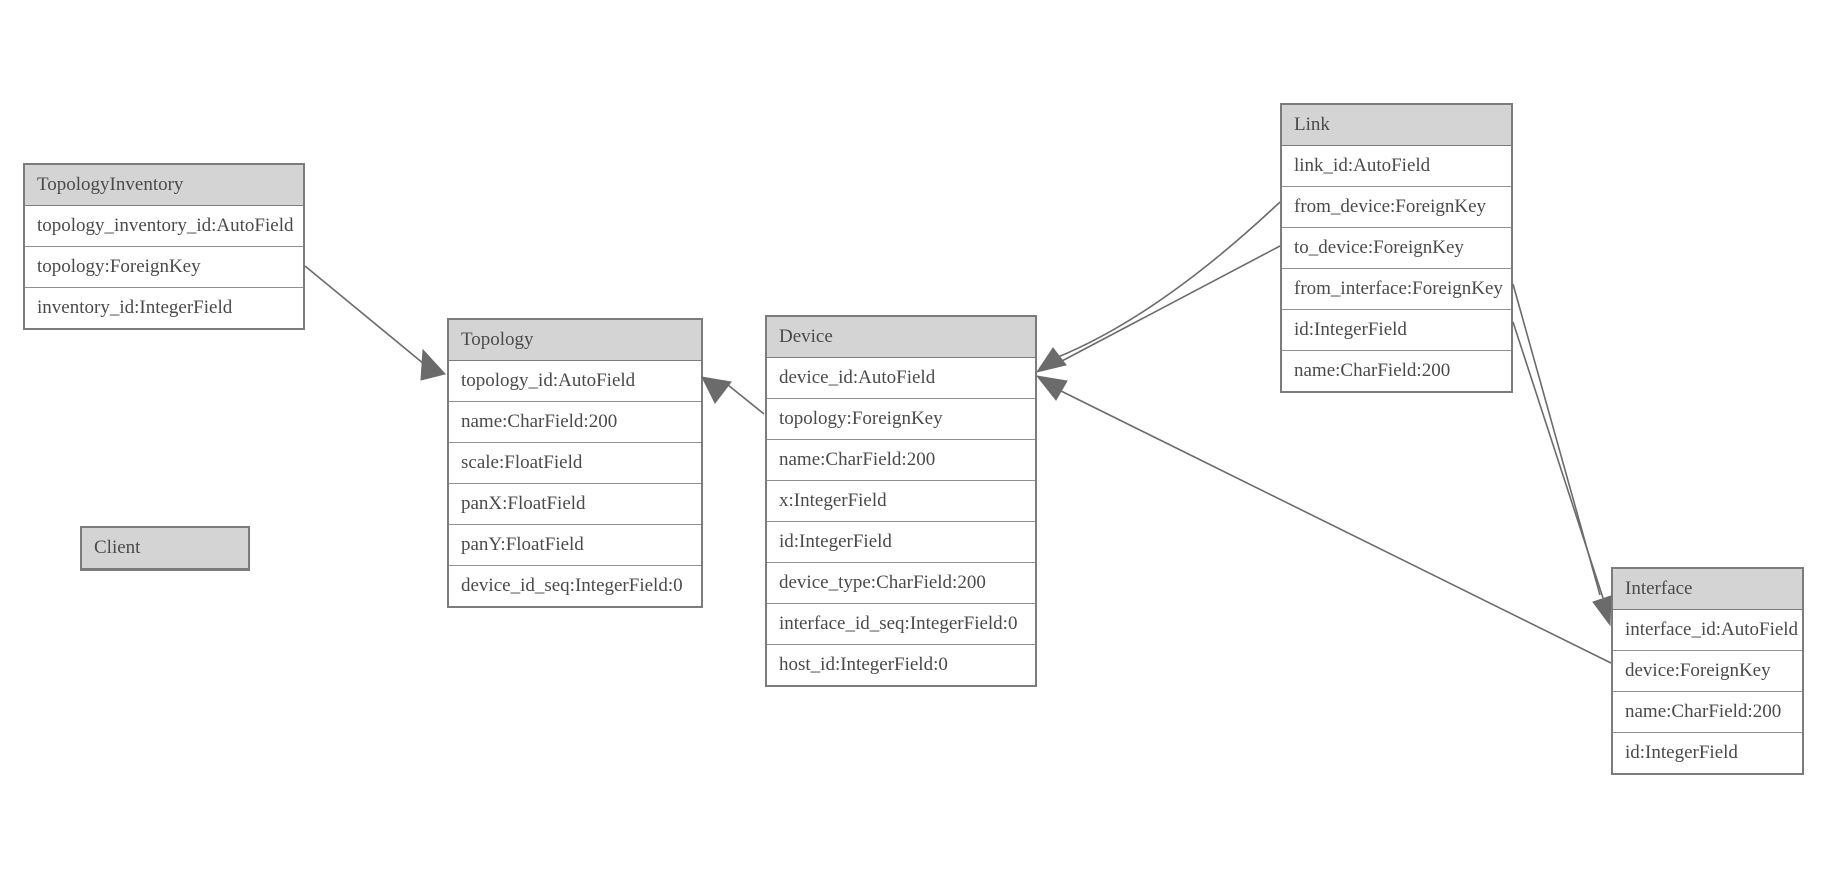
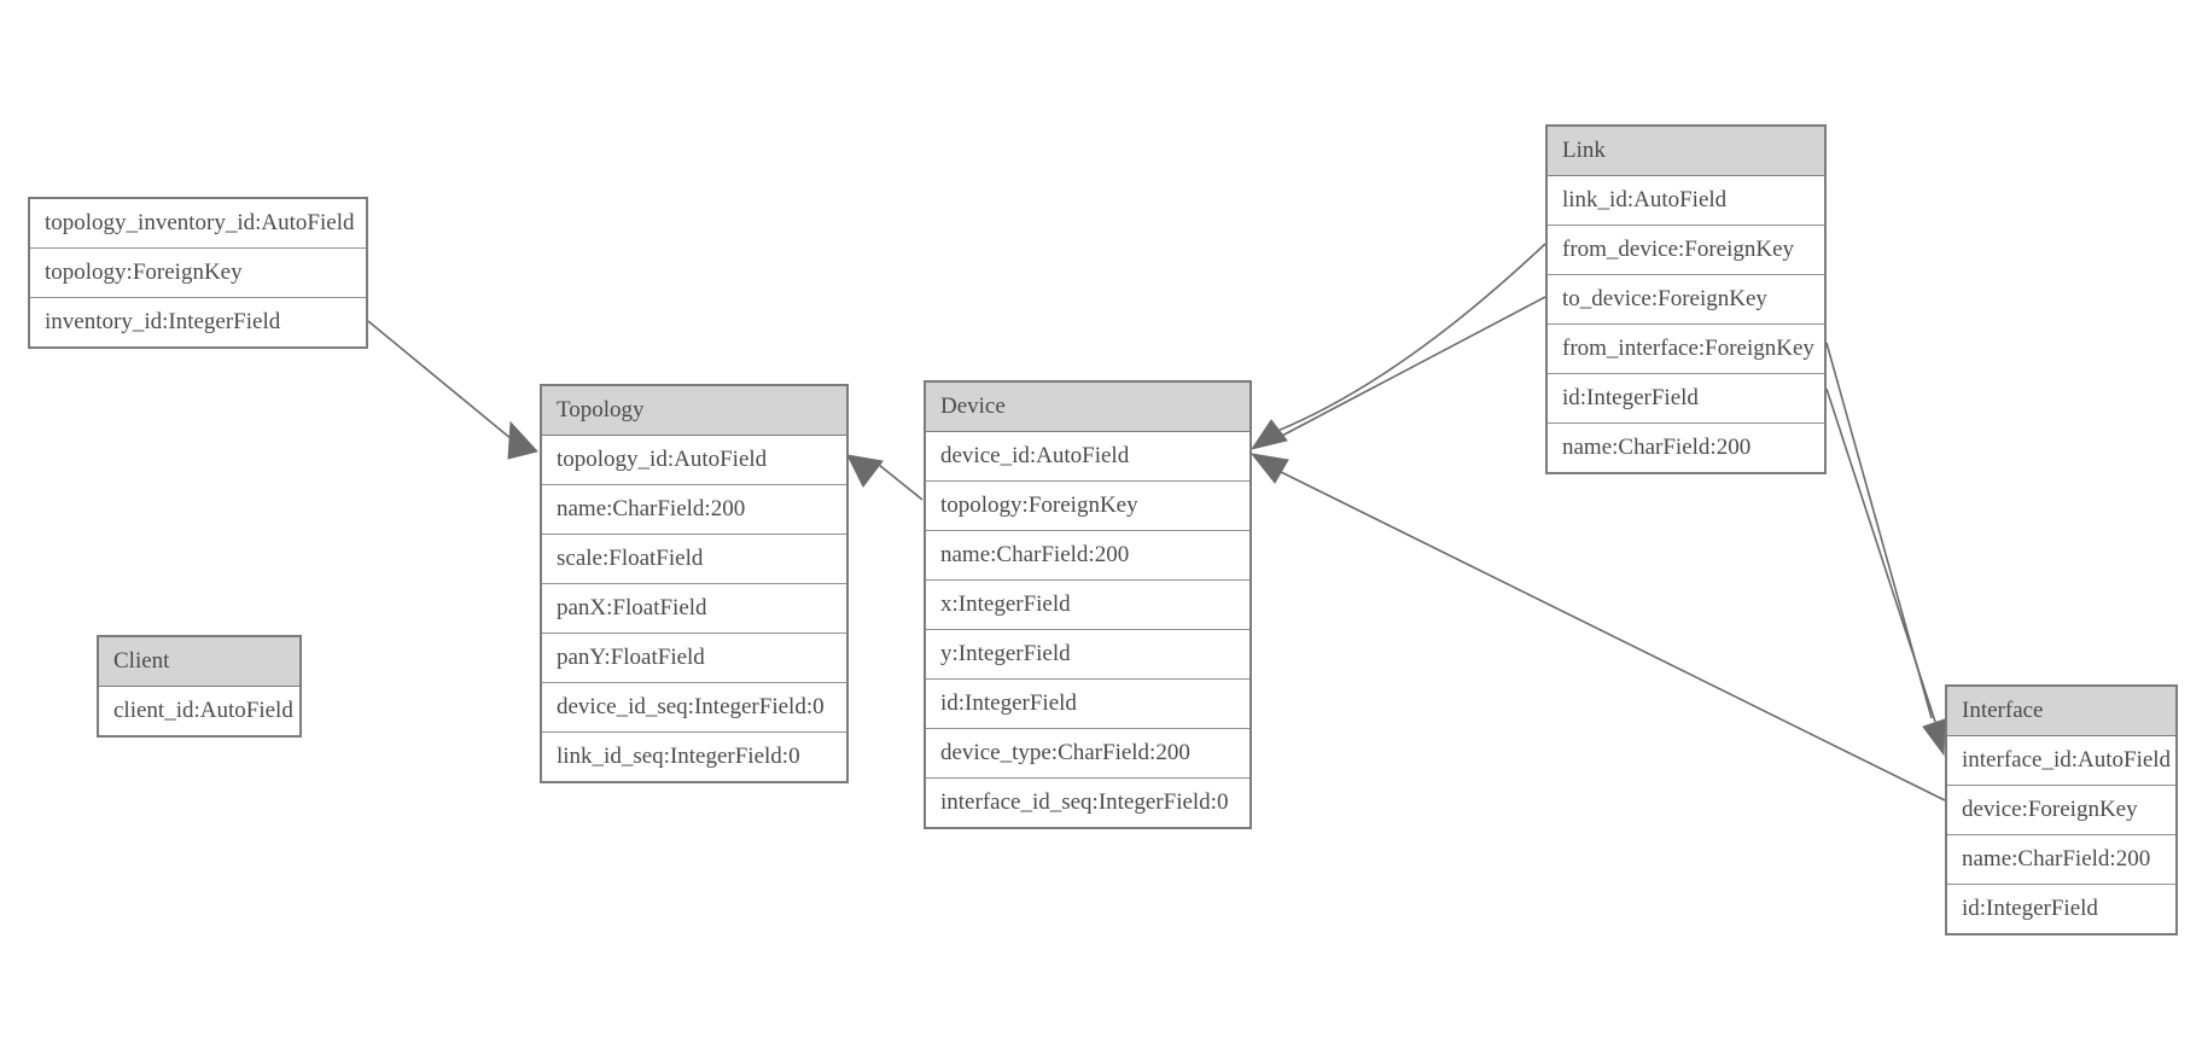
- TopologyInventory
  topology_inventory_id:AutoField
  topology:ForeignKey
  inventory_id:IntegerField
  Topology
  topology_id:AutoField
  name:CharField:200
  scale:FloatField
  panX:FloatField
  panY:FloatField
  device_id_seq:IntegerField:0
+ link_id_seq:IntegerField:0
  Client
+ client_id:AutoField
  Device
  device_id:AutoField
  topology:ForeignKey
  name:CharField:200
  x:IntegerField
+ y:IntegerField
  id:IntegerField
  device_type:CharField:200
  interface_id_seq:IntegerField:0
- host_id:IntegerField:0
  Link
  link_id:AutoField
  from_device:ForeignKey
  to_device:ForeignKey
  from_interface:ForeignKey
  id:IntegerField
  name:CharField:200
  Interface
  interface_id:AutoField
  device:ForeignKey
  name:CharField:200
  id:IntegerField
